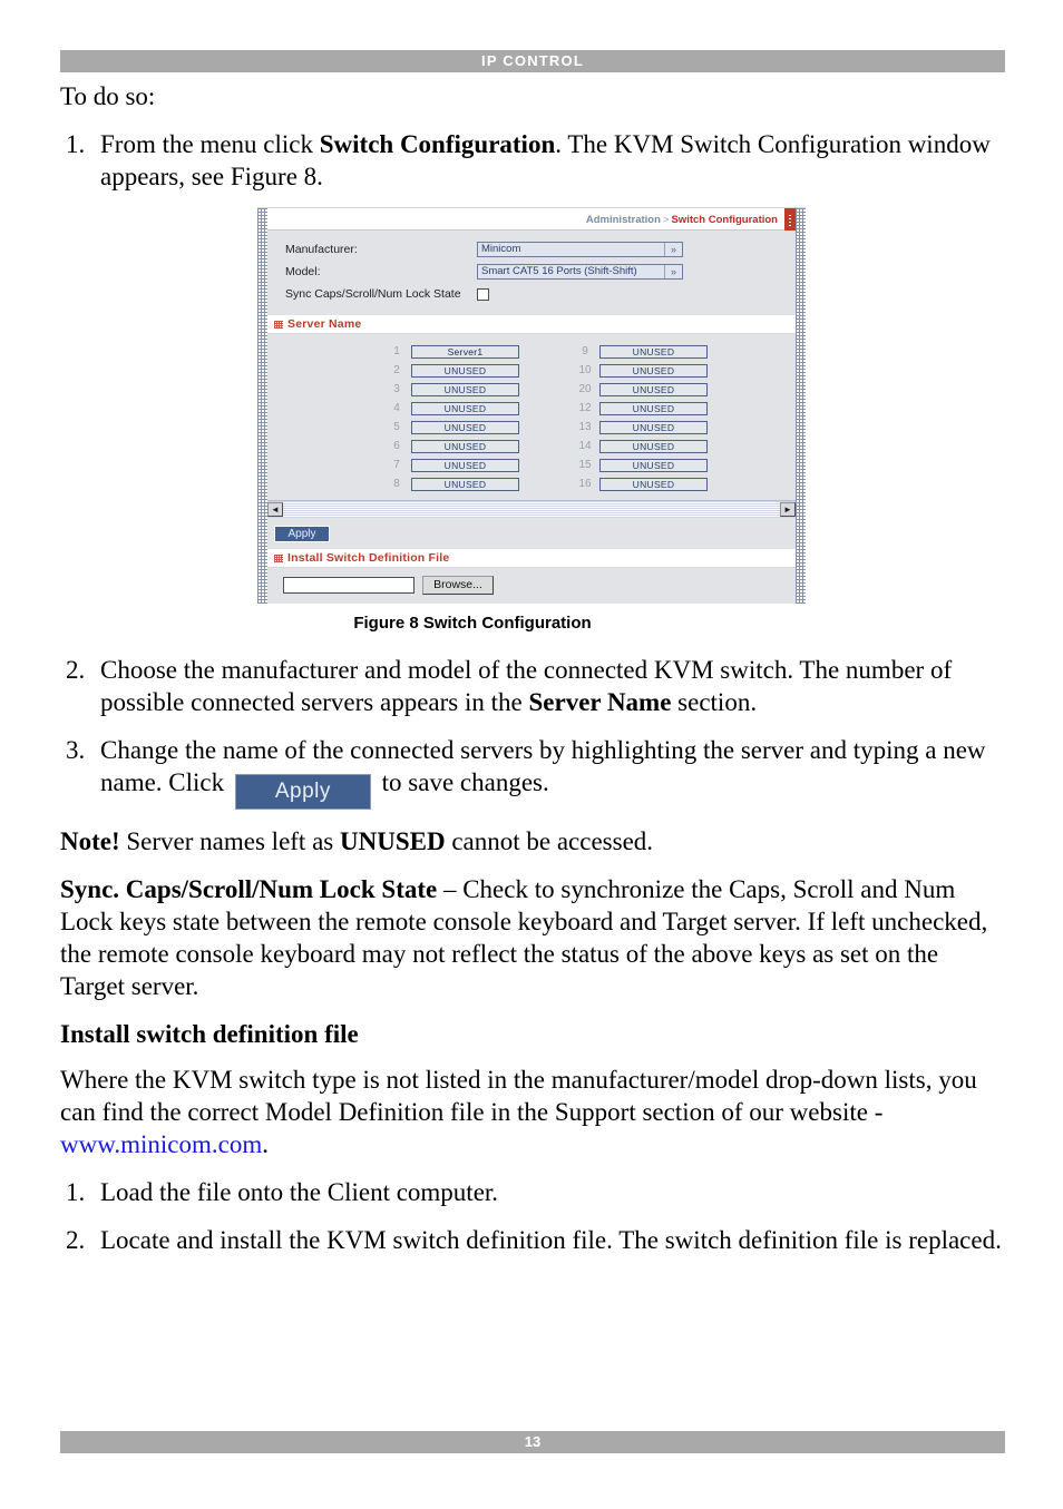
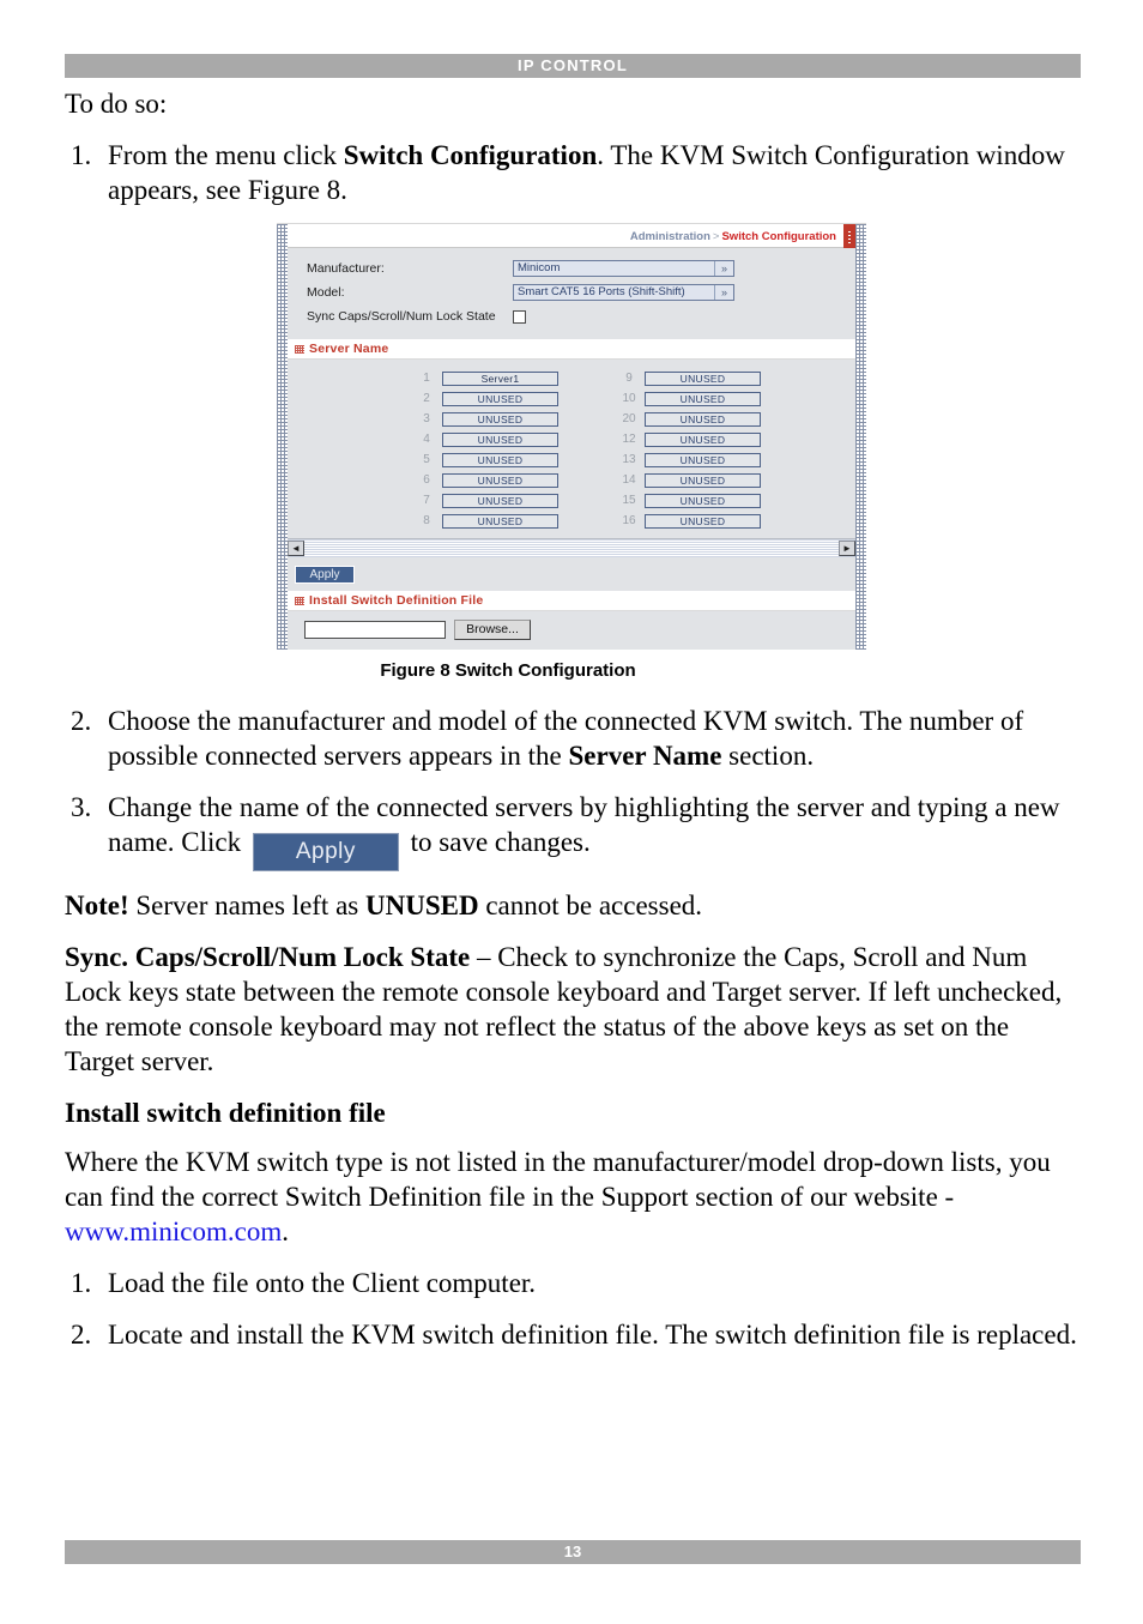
  IP CONTROL
  To do so:
  1.
  From the menu click Switch Configuration. The KVM Switch Configuration window appears, see Figure 8.
  2.
  Choose the manufacturer and model of the connected KVM switch. The number of possible connected servers appears in the Server Name section.
  3.
  Change the name of the connected servers by highlighting the server and typing a new name. Click Apply to save changes.
  Note! Server names left as UNUSED cannot be accessed.
  Sync. Caps/Scroll/Num Lock State – Check to synchronize the Caps, Scroll and Num Lock keys state between the remote console keyboard and Target server. If left unchecked, the remote console keyboard may not reflect the status of the above keys as set on the Target server.
  Install switch definition file
- Where the KVM switch type is not listed in the manufacturer/model drop-down lists, you can find the correct Model Definition file in the Support section of our website - www.minicom.com.
+ Where the KVM switch type is not listed in the manufacturer/model drop-down lists, you can find the correct Switch Definition file in the Support section of our website - www.minicom.com.
  1.
  Load the file onto the Client computer.
  2.
  Locate and install the KVM switch definition file. The switch definition file is replaced.
  Administration > Switch Configuration
  Manufacturer:
  Minicom
  »
  Model:
  Smart CAT5 16 Ports (Shift-Shift)
  »
  Sync Caps/Scroll/Num Lock State
  Server Name
  1
  Server1
  9
  UNUSED
  2
  UNUSED
  10
  UNUSED
  3
  UNUSED
  20
  UNUSED
  4
  UNUSED
  12
  UNUSED
  5
  UNUSED
  13
  UNUSED
  6
  UNUSED
  14
  UNUSED
  7
  UNUSED
  15
  UNUSED
  8
  UNUSED
  16
  UNUSED
  ◄
  ►
  Apply
  Install Switch Definition File
  Browse...
  Figure 8 Switch Configuration
  13
